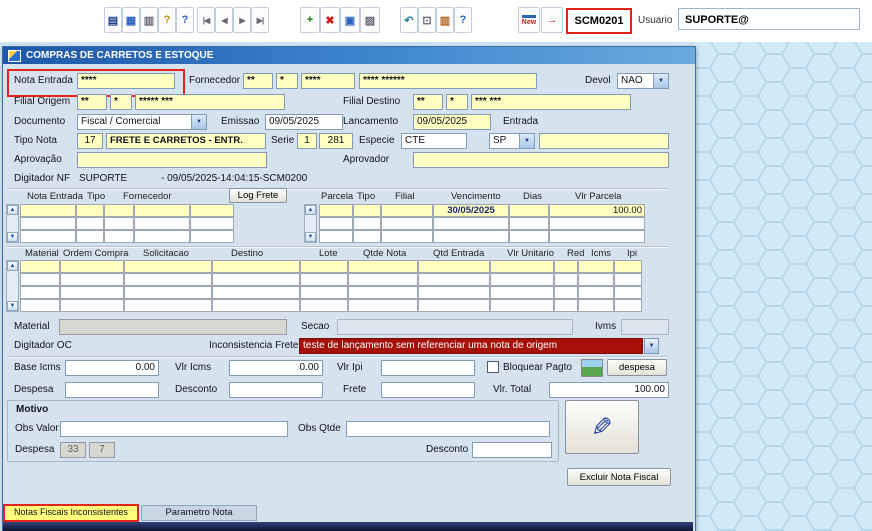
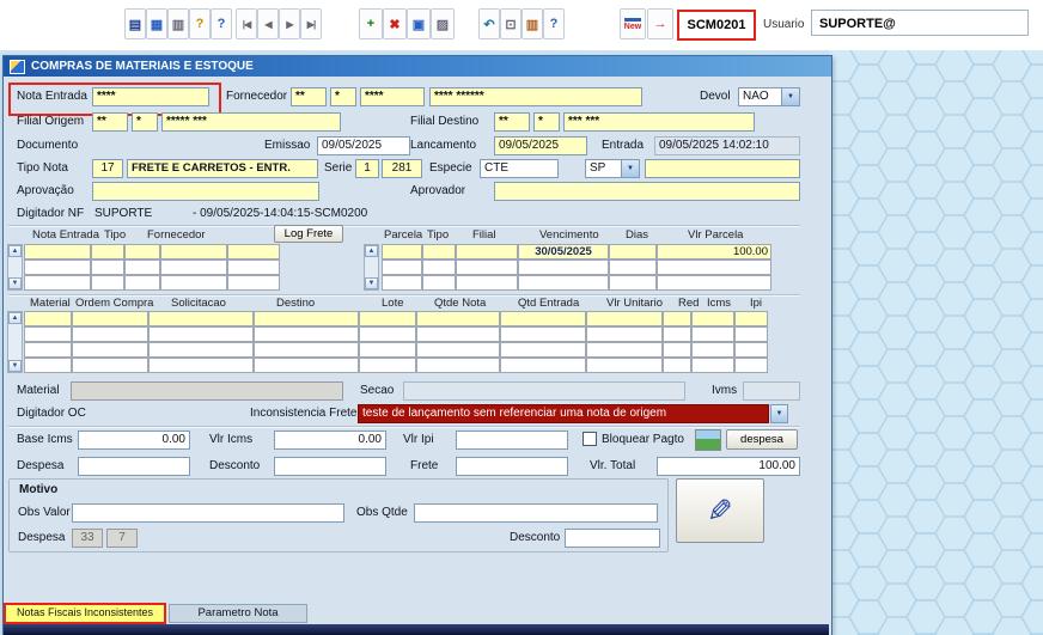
  ▤
  ▦
  ▥
  ?
  ?
  |◀
  ◀
  ▶
  ▶|
  +
  ✖
  ▣
  ▨
  ↶
  ⊡
  ▥
  ?
  →
  SCM0201
  Usuario
  SUPORTE@
- COMPRAS DE CARRETOS E ESTOQUE
+ COMPRAS DE MATERIAIS E ESTOQUE
  Nota Entrada
  ****
  Fornecedor
  **
  *
  ****
  **** ******
  Devol
  NAO
  Filial Origem
  **
  *
  ***** ***
  Filial Destino
  **
  *
  *** ***
  Documento
- Fiscal / Comercial
  Emissao
  09/05/2025
  Lancamento
  09/05/2025
  Entrada
+ 09/05/2025 14:02:10
  Tipo Nota
  17
  FRETE E CARRETOS - ENTR.
  Serie
  1
  281
  Especie
  CTE
  SP
  Aprovação
  Aprovador
  Digitador NF
  SUPORTE
  - 09/05/2025-14:04:15-SCM0200
  Nota Entrada
  Tipo
  Fornecedor
  Log Frete
  Parcela
  Tipo
  Filial
  Vencimento
  Dias
  Vlr Parcela
  30/05/2025
  100.00
  Material
  Ordem Compra
  Solicitacao
  Destino
  Lote
  Qtde Nota
  Qtd Entrada
  Vlr Unitario
  Red
  Icms
  Ipi
  Material
  Secao
  Ivms
  Digitador OC
  Inconsistencia Frete
  teste de lançamento sem referenciar uma nota de origem
  Base Icms
  0.00
  Vlr Icms
  0.00
  Vlr Ipi
  Bloquear Pagto
  despesa
  Despesa
  Desconto
  Frete
  Vlr. Total
  100.00
  Motivo
  Obs Valor
  Obs Qtde
  Despesa
  33
  7
  Desconto
- Excluir Nota Fiscal
  Notas Fiscais Inconsistentes
  Parametro Nota
